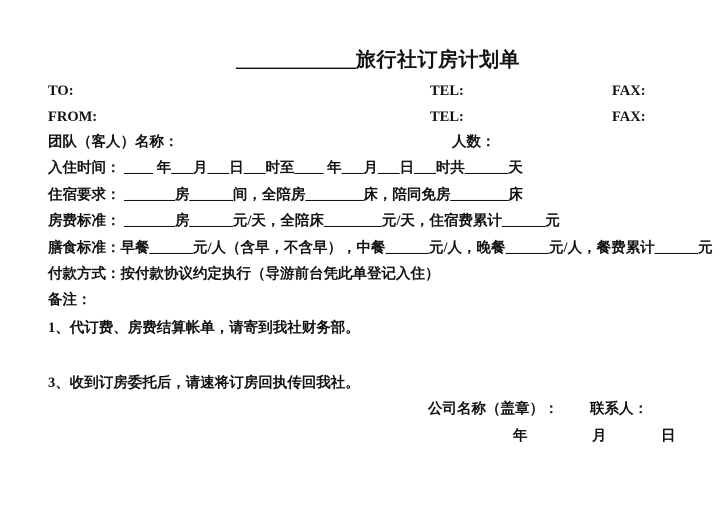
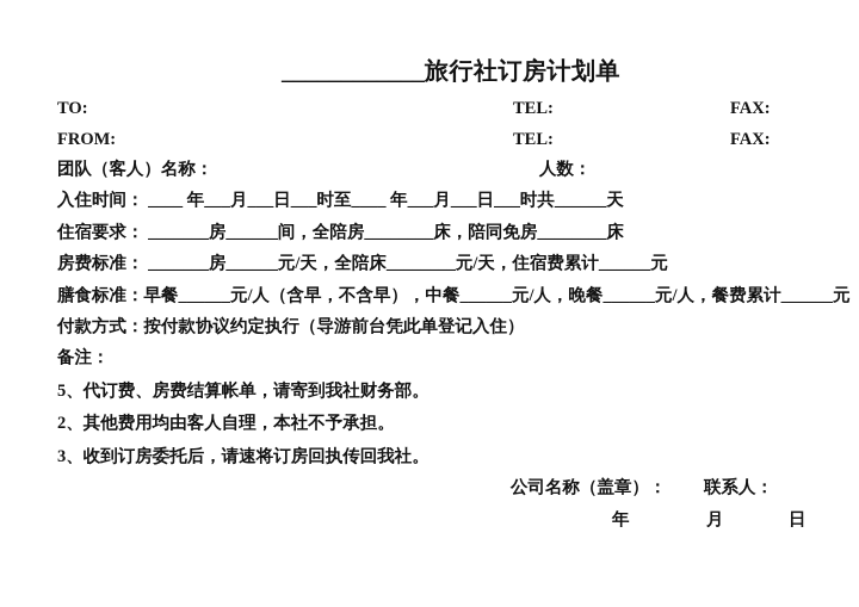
  ____________旅行社订房计划单
  TO:
  TEL:
  FAX:
  FROM:
  TEL:
  FAX:
  团队（客人）名称：
  人数：
  入住时间： ____ 年___月___日___时至____ 年___月___日___时共______天
  住宿要求： _______房______间，全陪房________床，陪同免房________床
  房费标准： _______房______元/天，全陪床________元/天，住宿费累计______元
  膳食标准：早餐______元/人（含早，不含早），中餐______元/人，晚餐______元/人，餐费累计______元
  付款方式：按付款协议约定执行（导游前台凭此单登记入住）
  备注：
- 1、代订费、房费结算帐单，请寄到我社财务部。
+ 5、代订费、房费结算帐单，请寄到我社财务部。
+ 2、其他费用均由客人自理，本社不予承担。
  3、收到订房委托后，请速将订房回执传回我社。
  公司名称（盖章）：
  联系人：
  年
  月
  日
